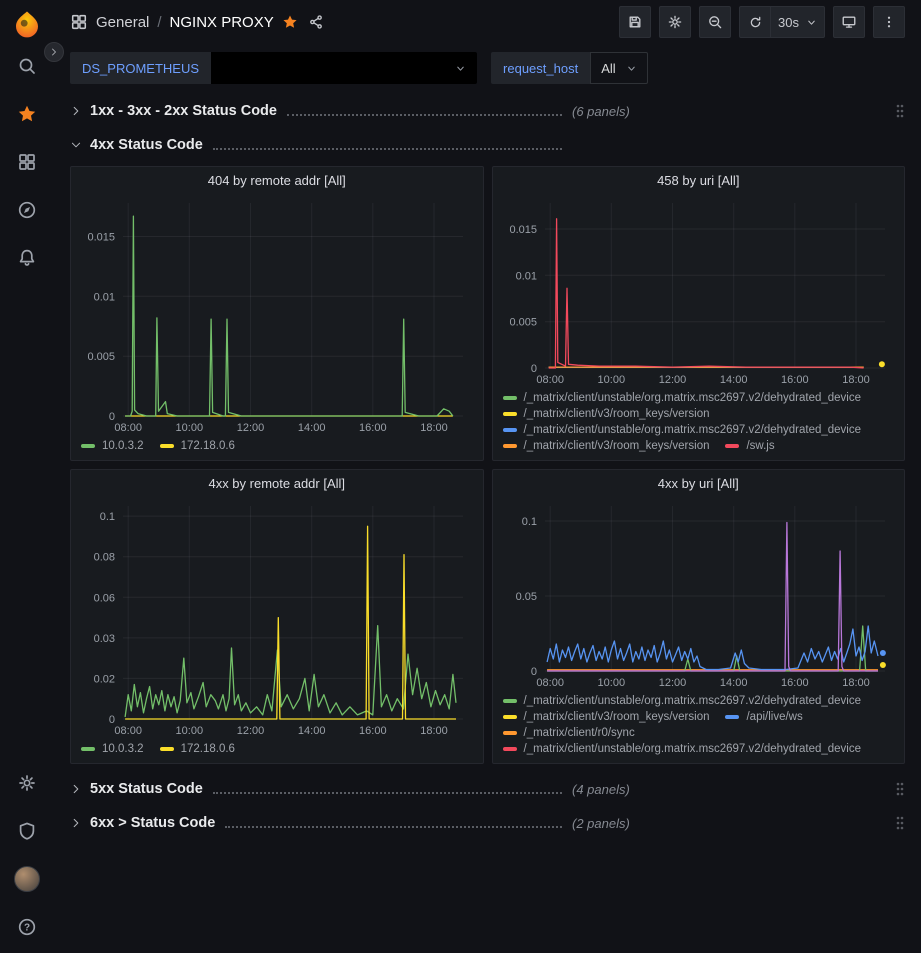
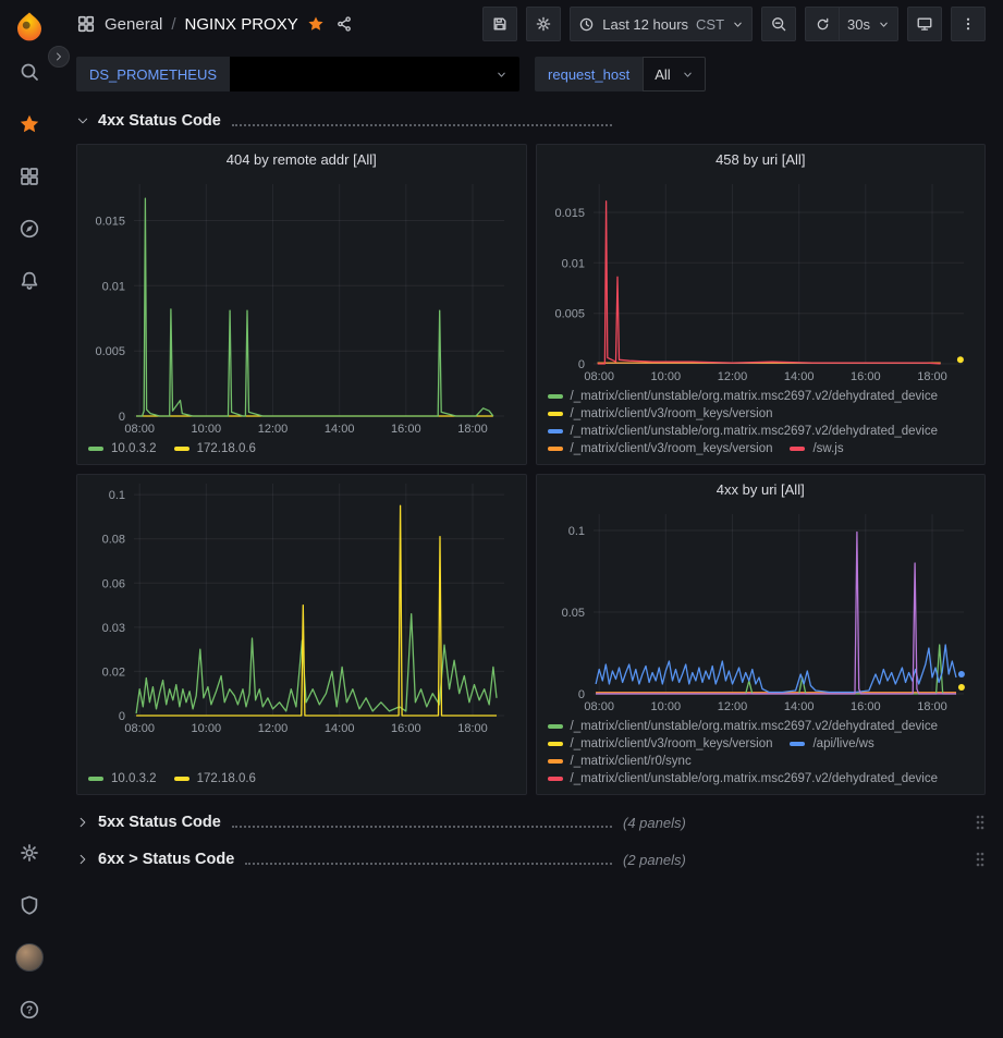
  ?
  General
  /
  NGINX PROXY
+ Last 12 hours
+ CST
  30s
  DS_PROMETHEUS
  request_host
  All
- 1xx - 3xx - 2xx Status Code
- (6 panels)
  4xx Status Code
  404 by remote addr [All]
  08:00
  10:00
  12:00
  14:00
  16:00
  18:00
  0
  0.005
  0.01
  0.015
  10.0.3.2
  172.18.0.6
  458 by uri [All]
  08:00
  10:00
  12:00
  14:00
  16:00
  18:00
  0
  0.005
  0.01
  0.015
  /_matrix/client/unstable/org.matrix.msc2697.v2/dehydrated_device
  /_matrix/client/v3/room_keys/version
  /_matrix/client/unstable/org.matrix.msc2697.v2/dehydrated_device
  /_matrix/client/v3/room_keys/version
  /sw.js
- 4xx by remote addr [All]
  08:00
  10:00
  12:00
  14:00
  16:00
  18:00
  0
  0.02
  0.03
  0.06
  0.08
  0.1
  10.0.3.2
  172.18.0.6
  4xx by uri [All]
  08:00
  10:00
  12:00
  14:00
  16:00
  18:00
  0
  0.05
  0.1
  /_matrix/client/unstable/org.matrix.msc2697.v2/dehydrated_device
  /_matrix/client/v3/room_keys/version
  /api/live/ws
  /_matrix/client/r0/sync
  /_matrix/client/unstable/org.matrix.msc2697.v2/dehydrated_device
  5xx Status Code
  (4 panels)
  6xx > Status Code
  (2 panels)
